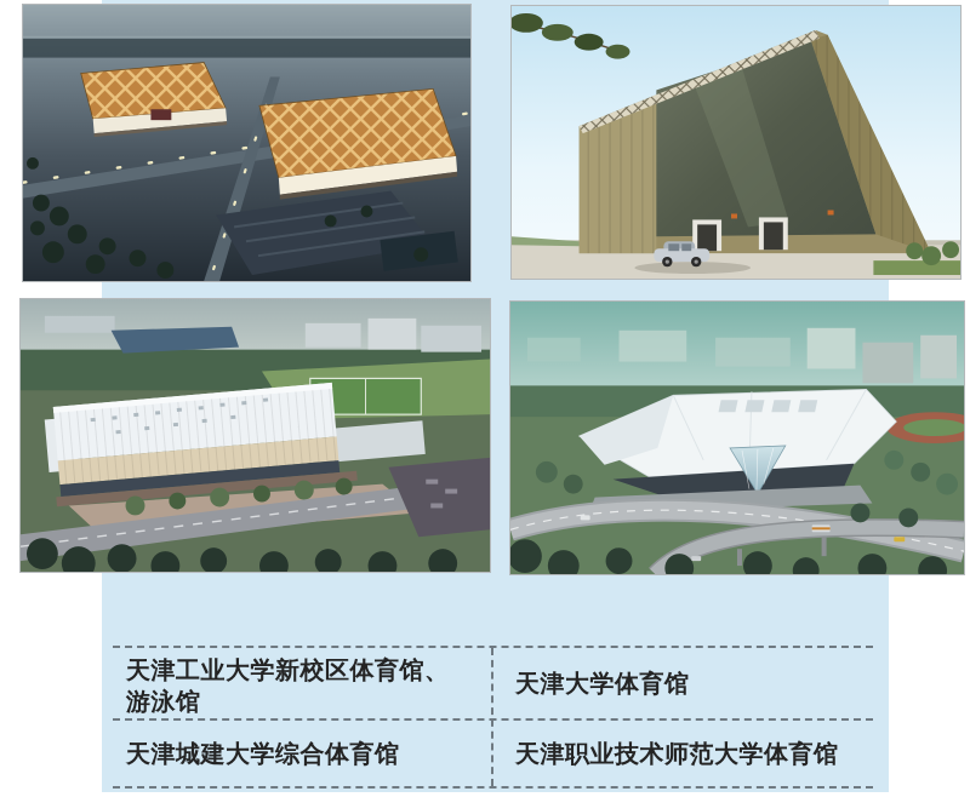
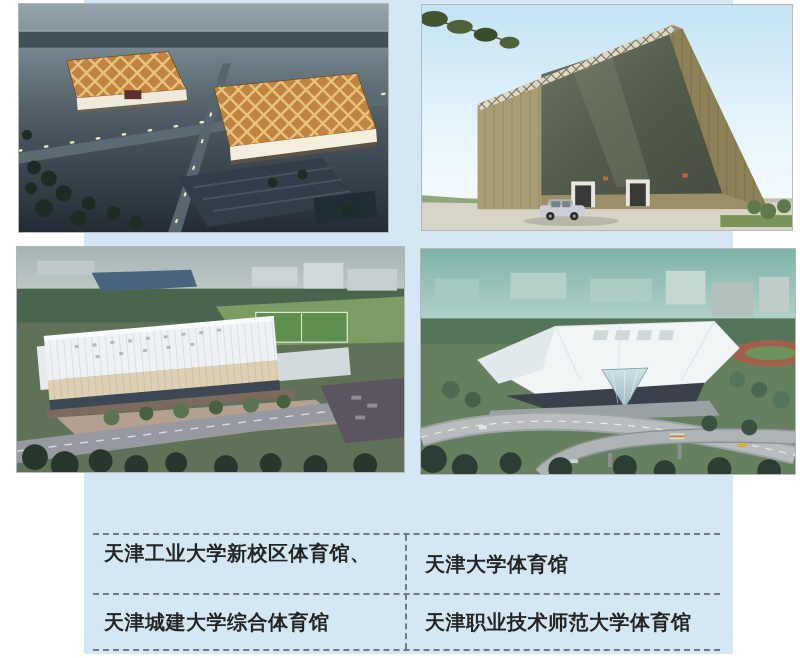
  天津工业大学新校区体育馆、
- 游泳馆
  天津大学体育馆
  天津城建大学综合体育馆
  天津职业技术师范大学体育馆
